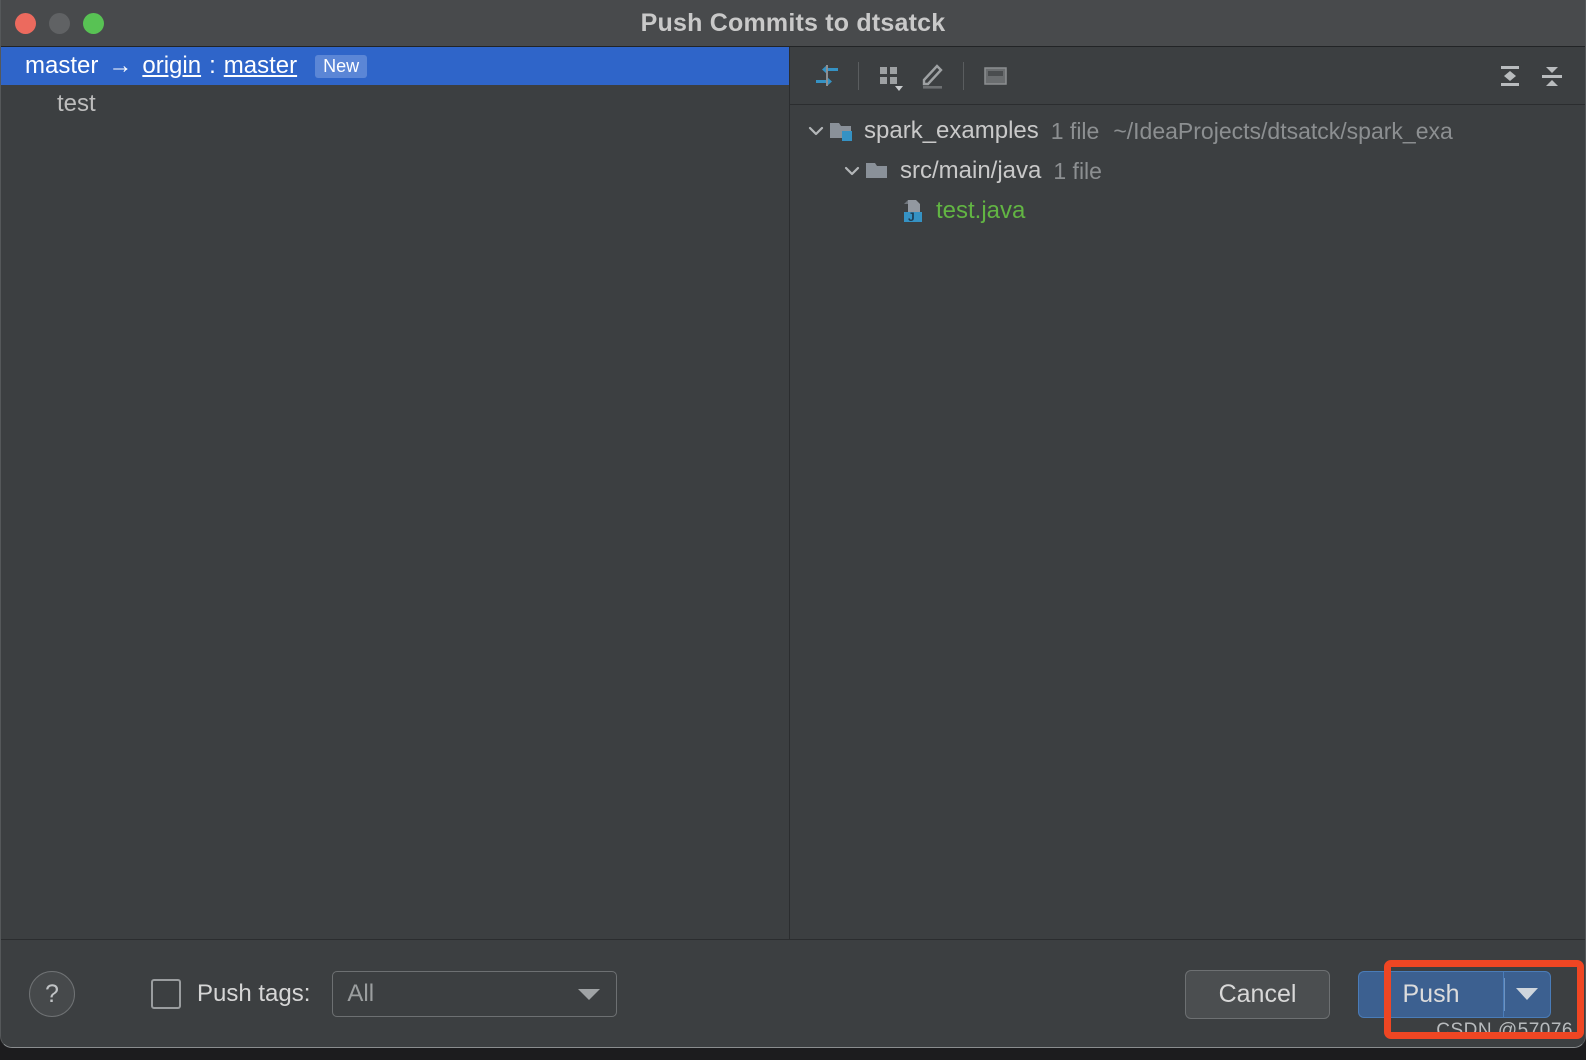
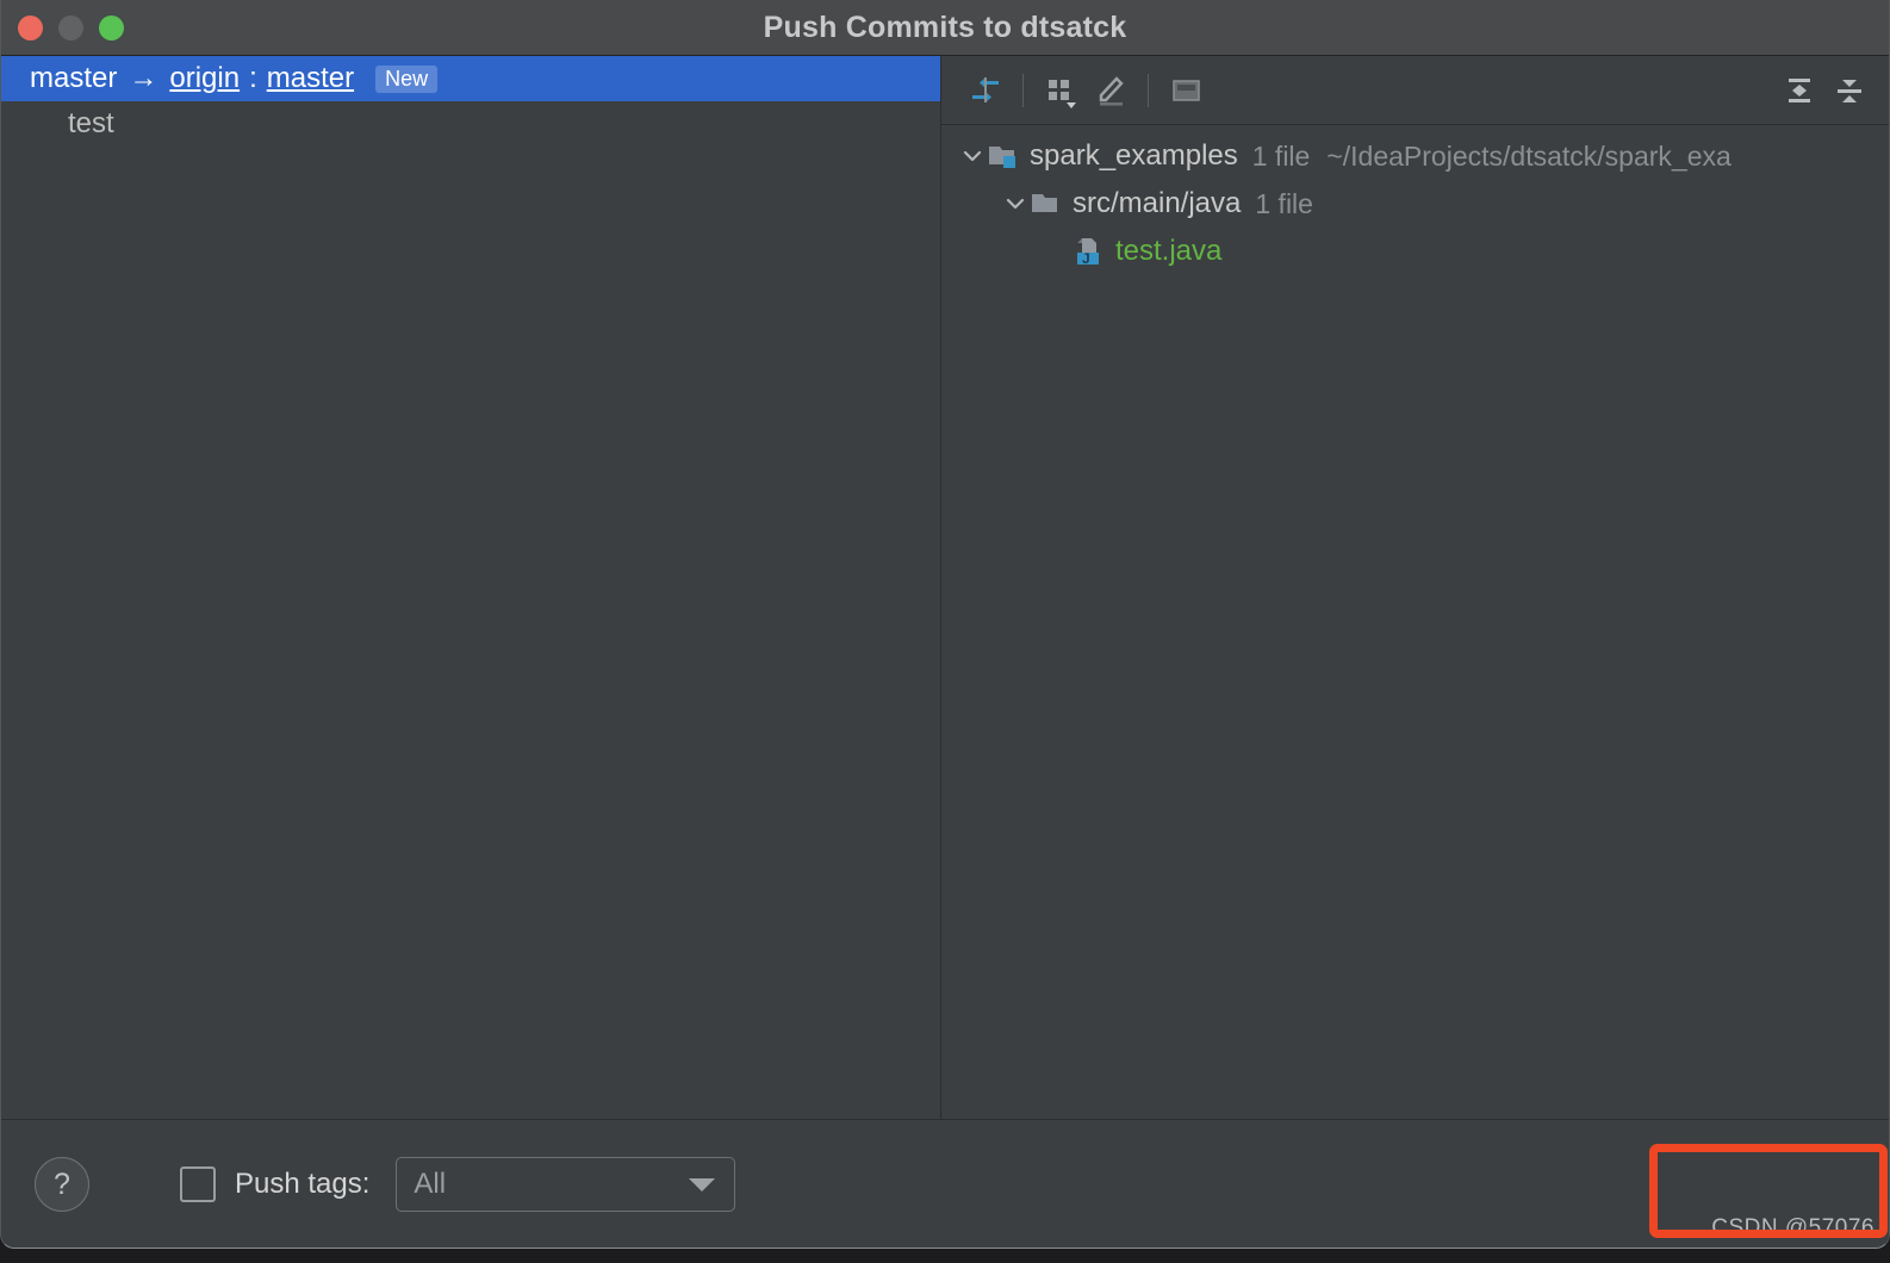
  Push Commits to dtsatck
  master
  →
  origin
  :
  master
  New
  test
  spark_examples
  1 file
  ~/IdeaProjects/dtsatck/spark_exa
  src/main/java
  1 file
  J
  test.java
  ?
  Push tags:
  All
- Cancel
- Push
  CSDN @57076
